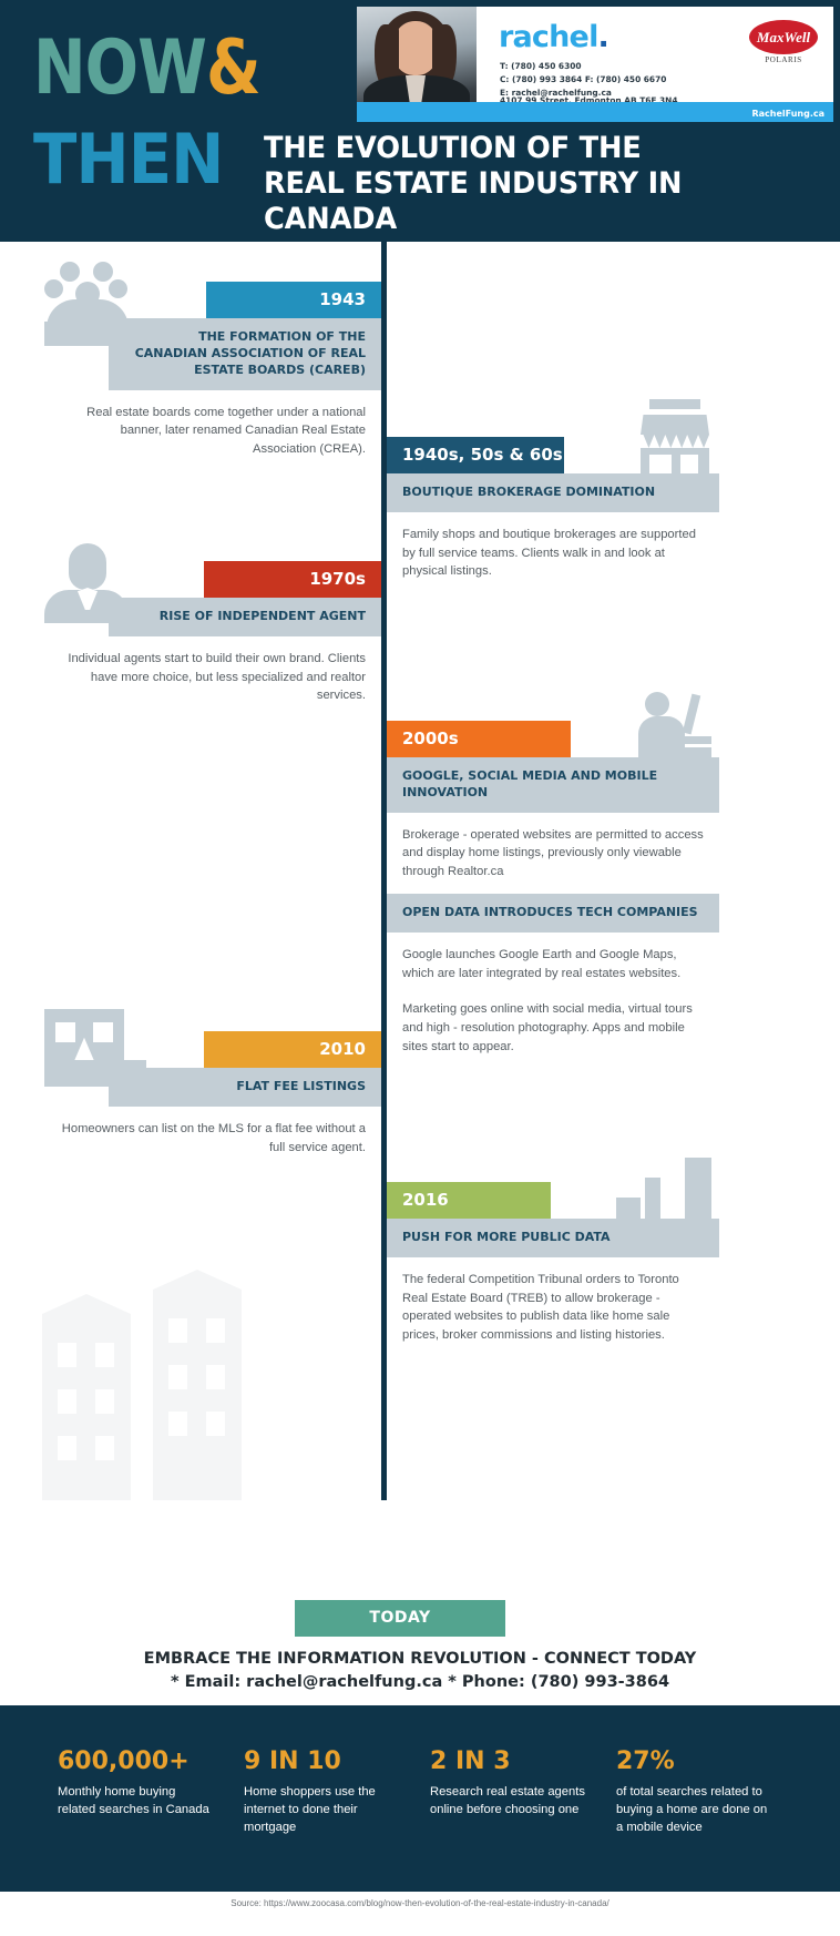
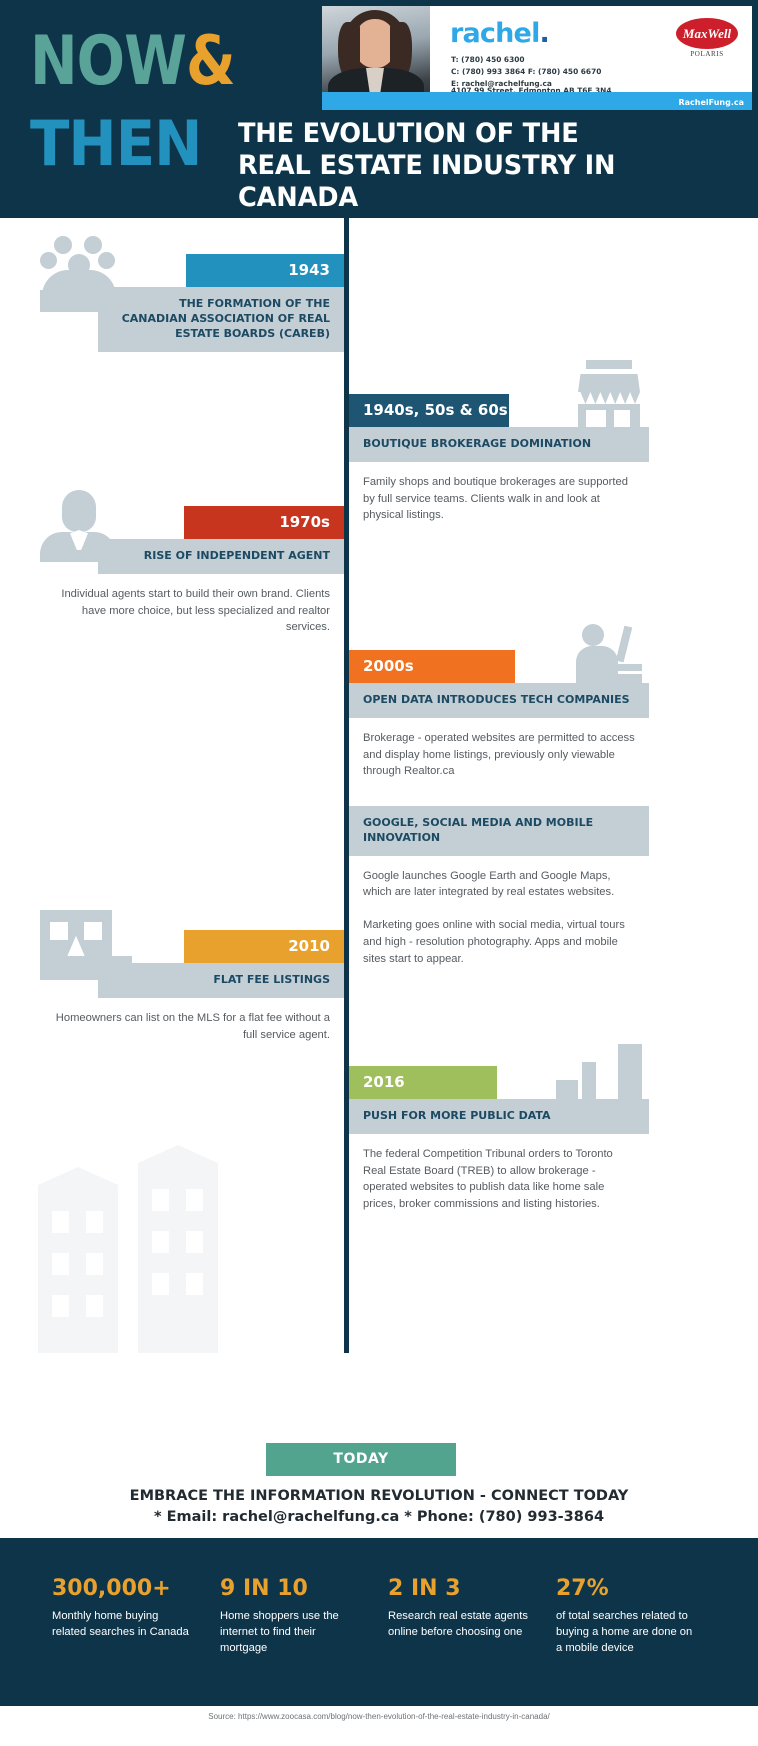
  NOW&
  THEN
  THE EVOLUTION OF THE REAL ESTATE INDUSTRY IN CANADA
  rachel.
  T: (780) 450 6300
  C: (780) 993 3864 F: (780) 450 6670
  E: rachel@rachelfung.ca
  4107 99 Street, Edmonton AB T6E 3N4
  MaxWell
  POLARIS
  RachelFung.ca
  1943
  THE FORMATION OF THE CANADIAN ASSOCIATION OF REAL ESTATE BOARDS (CAREB)
- Real estate boards come together under a national banner, later renamed Canadian Real Estate Association (CREA).
  1940s, 50s & 60s
  BOUTIQUE BROKERAGE DOMINATION
  Family shops and boutique brokerages are supported by full service teams. Clients walk in and look at physical listings.
  1970s
  RISE OF INDEPENDENT AGENT
  Individual agents start to build their own brand. Clients have more choice, but less specialized and realtor services.
  2000s
- GOOGLE, SOCIAL MEDIA AND MOBILE INNOVATION
+ OPEN DATA INTRODUCES TECH COMPANIES
  Brokerage - operated websites are permitted to access and display home listings, previously only viewable through Realtor.ca
- OPEN DATA INTRODUCES TECH COMPANIES
+ GOOGLE, SOCIAL MEDIA AND MOBILE INNOVATION
  Google launches Google Earth and Google Maps, which are later integrated by real estates websites.
  Marketing goes online with social media, virtual tours and high - resolution photography. Apps and mobile sites start to appear.
  2010
  FLAT FEE LISTINGS
  Homeowners can list on the MLS for a flat fee without a full service agent.
  2016
  PUSH FOR MORE PUBLIC DATA
  The federal Competition Tribunal orders to Toronto Real Estate Board (TREB) to allow brokerage - operated websites to publish data like home sale prices, broker commissions and listing histories.
  TODAY
  EMBRACE THE INFORMATION REVOLUTION - CONNECT TODAY
  * Email: rachel@rachelfung.ca * Phone: (780) 993-3864
- 600,000+
+ 300,000+
  Monthly home buying related searches in Canada
  9 IN 10
- Home shoppers use the internet to done their mortgage
+ Home shoppers use the internet to find their mortgage
  2 IN 3
  Research real estate agents online before choosing one
  27%
  of total searches related to buying a home are done on a mobile device
  Source: https://www.zoocasa.com/blog/now-then-evolution-of-the-real-estate-industry-in-canada/
